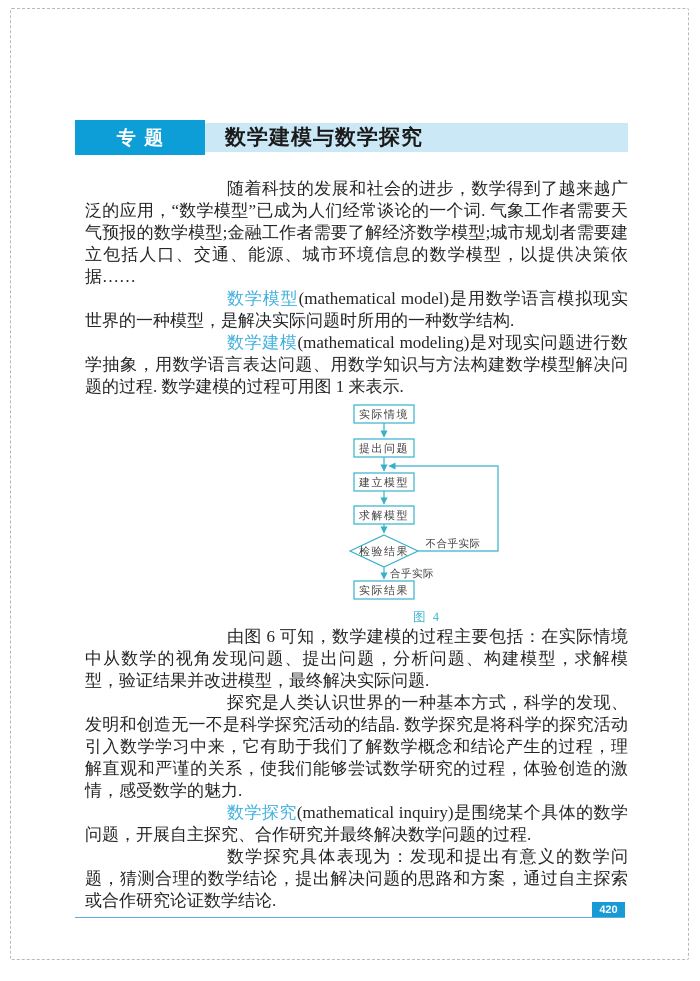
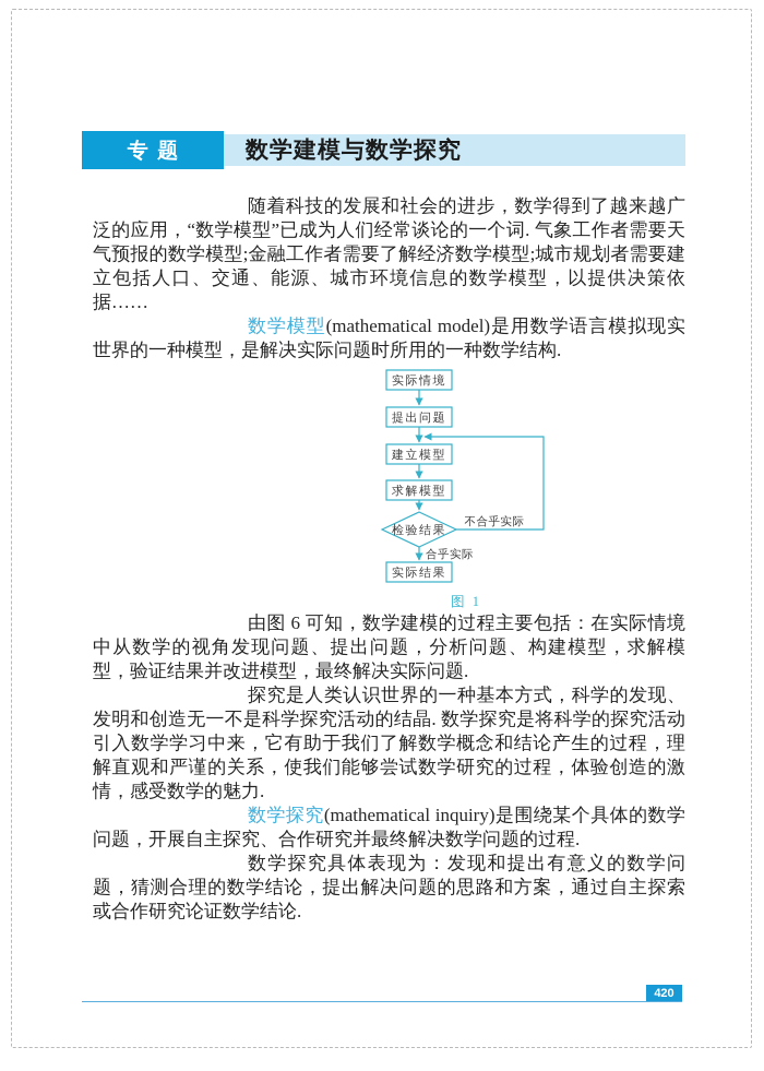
  专题
  数学建模与数学探究
  随着科技的发展和社会的进步，数学得到了越来越广泛的应用，“数学模型”已成为人们经常谈论的一个词. 气象工作者需要天气预报的数学模型;金融工作者需要了解经济数学模型;城市规划者需要建立包括人口、交通、能源、城市环境信息的数学模型，以提供决策依据……
  数学模型(mathematical model)是用数学语言模拟现实世界的一种模型，是解决实际问题时所用的一种数学结构.
- 数学建模(mathematical modeling)是对现实问题进行数学抽象，用数学语言表达问题、用数学知识与方法构建数学模型解决问题的过程. 数学建模的过程可用图 1 来表示.
  实际情境
  提出问题
  建立模型
  求解模型
  检验结果
  实际结果
  不合乎实际
  合乎实际
- 图 4
+ 图 1
  由图 6 可知，数学建模的过程主要包括：在实际情境中从数学的视角发现问题、提出问题，分析问题、构建模型，求解模型，验证结果并改进模型，最终解决实际问题.
  探究是人类认识世界的一种基本方式，科学的发现、发明和创造无一不是科学探究活动的结晶. 数学探究是将科学的探究活动引入数学学习中来，它有助于我们了解数学概念和结论产生的过程，理解直观和严谨的关系，使我们能够尝试数学研究的过程，体验创造的激情，感受数学的魅力.
  数学探究(mathematical inquiry)是围绕某个具体的数学问题，开展自主探究、合作研究并最终解决数学问题的过程.
  数学探究具体表现为：发现和提出有意义的数学问题，猜测合理的数学结论，提出解决问题的思路和方案，通过自主探索或合作研究论证数学结论.
  420
